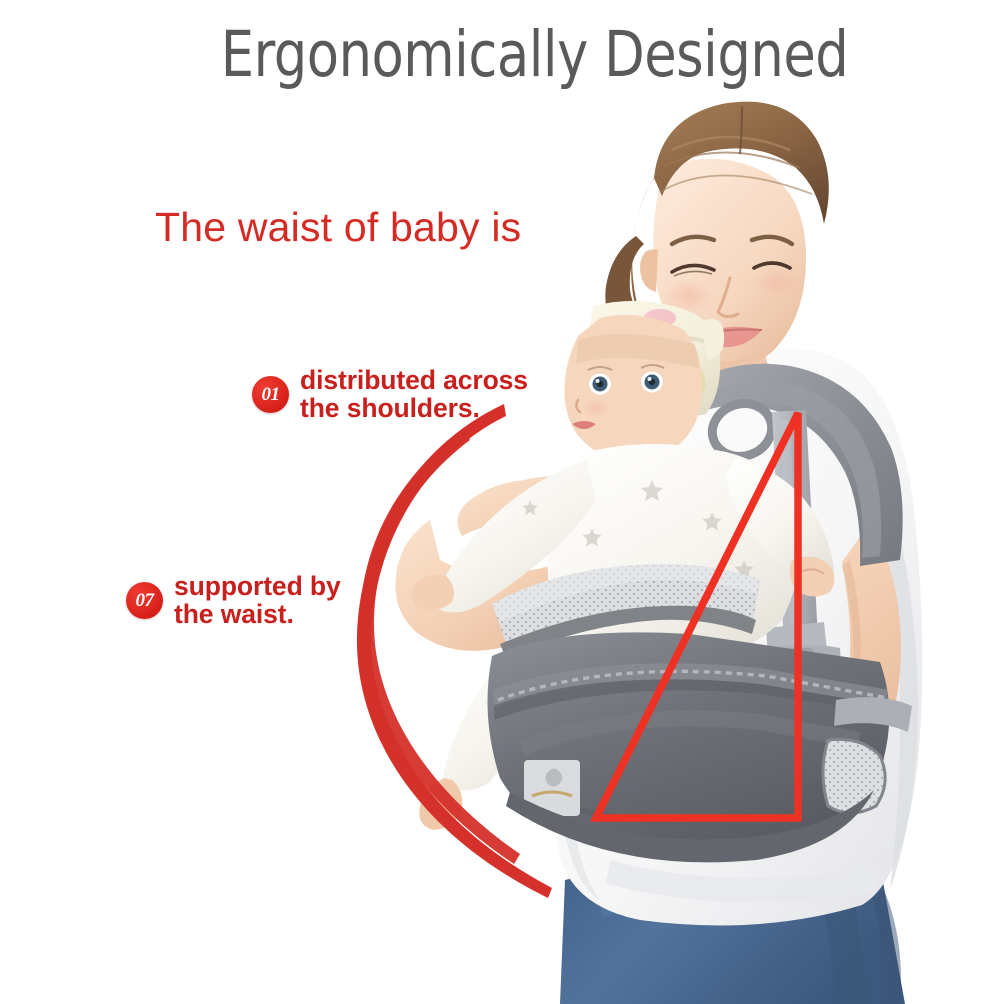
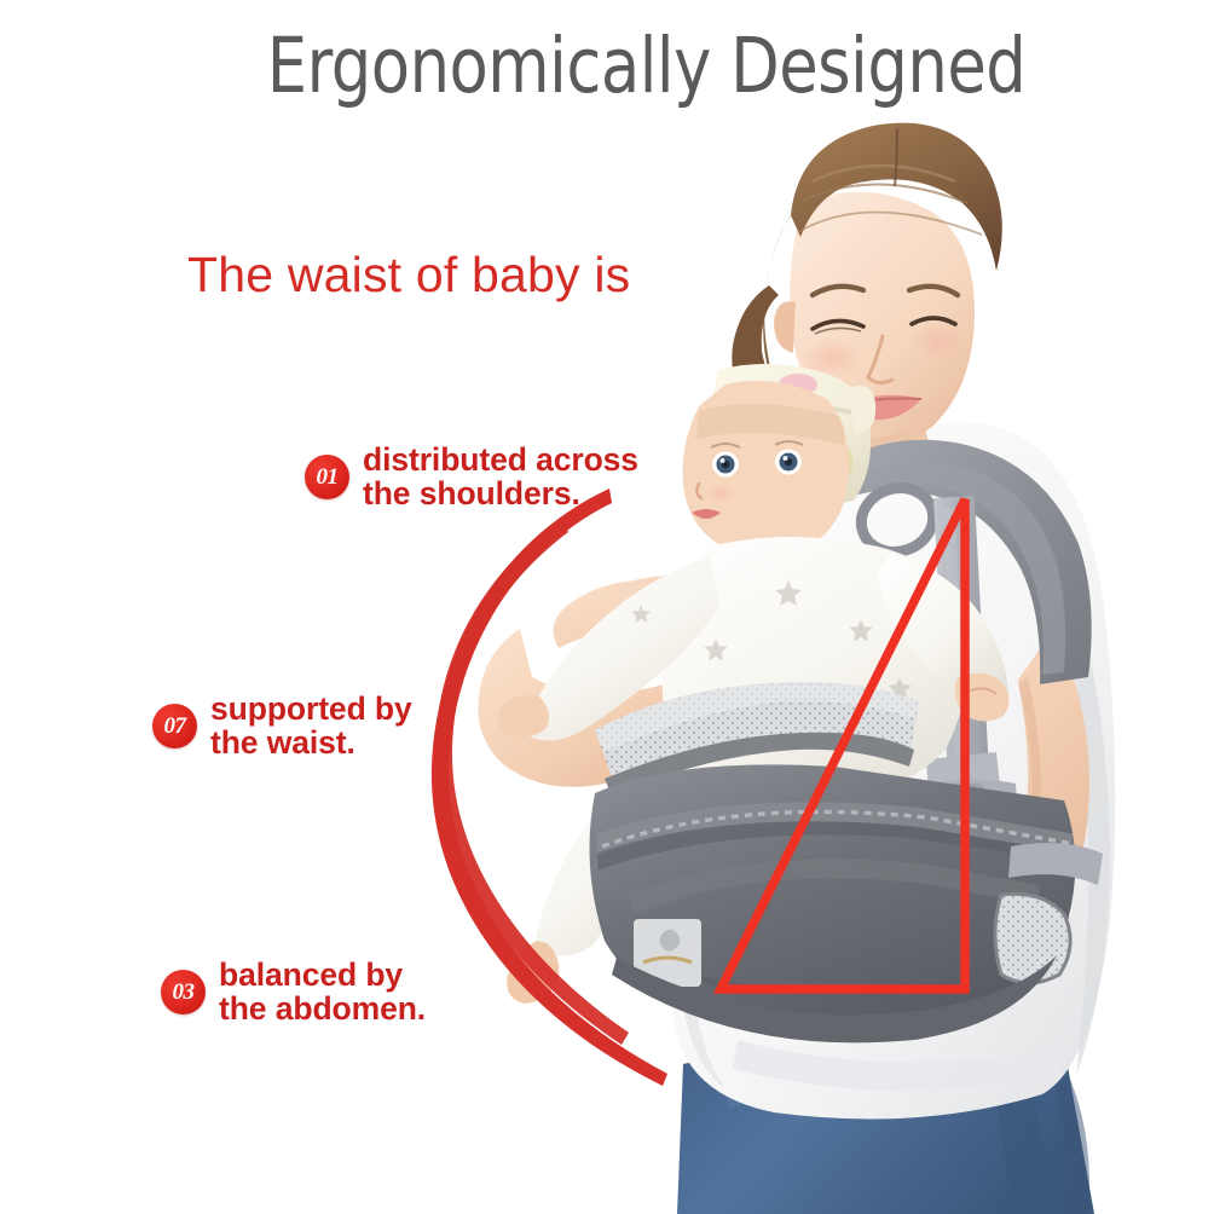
  Ergonomically Designed
  The waist of baby is
  01
  distributed across
  the shoulders.
  07
  supported by
  the waist.
+ 03
+ balanced by
+ the abdomen.
